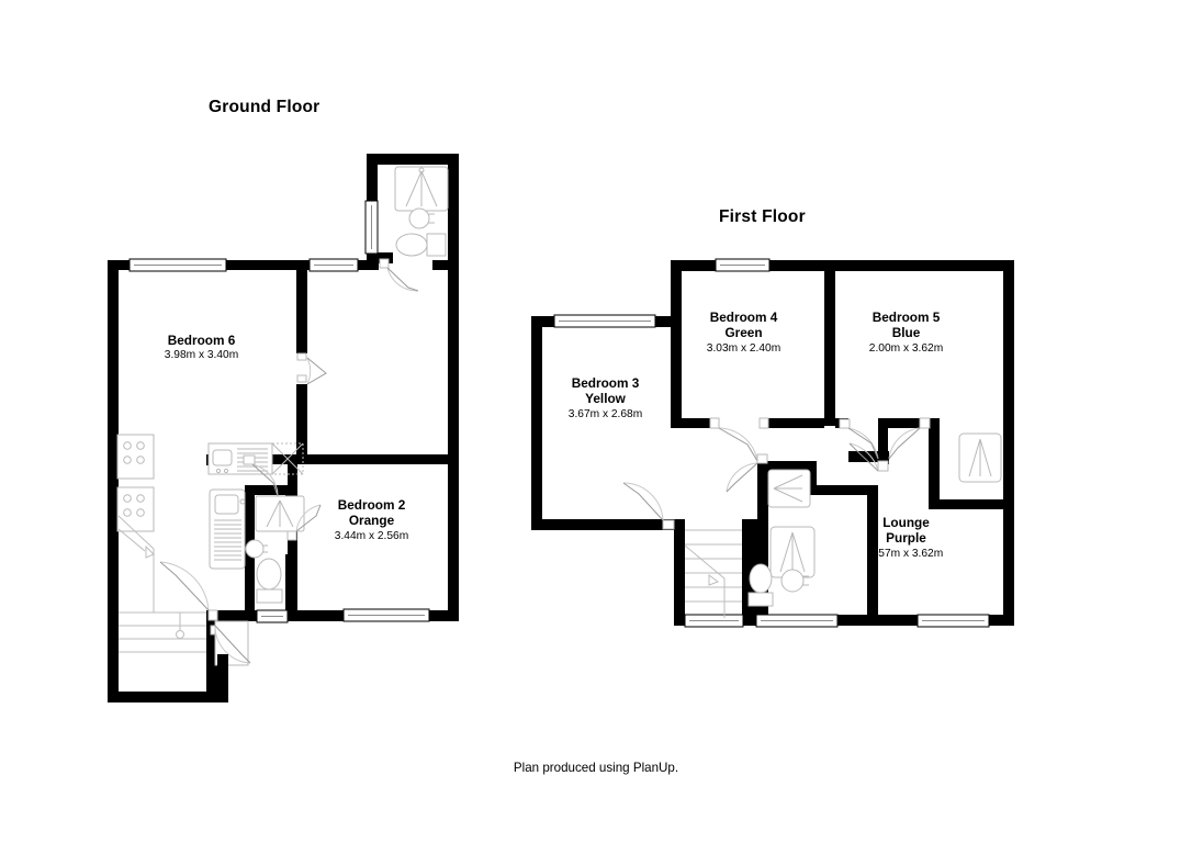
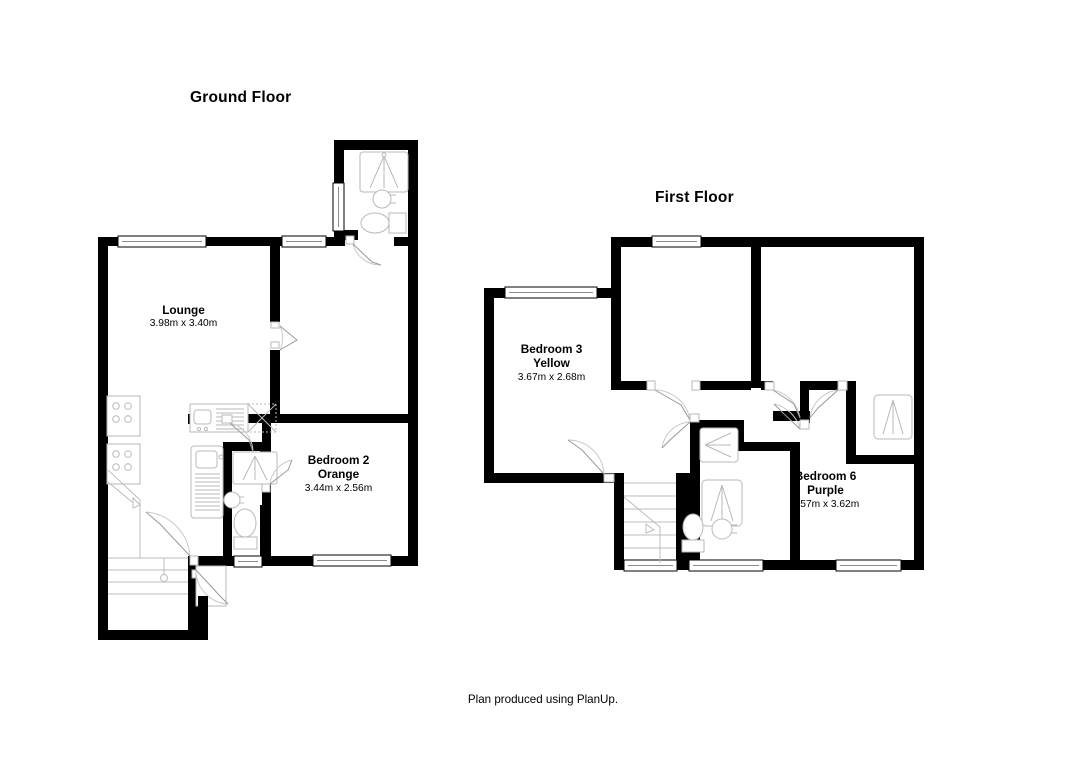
  Ground Floor
  First Floor
- Bedroom 6
+ Lounge
  3.98m x 3.40m
  Bedroom 2
  Orange
  3.44m x 2.56m
  Bedroom 3
  Yellow
  3.67m x 2.68m
- Bedroom 4
- Green
- 3.03m x 2.40m
- Bedroom 5
- Blue
- 2.00m x 3.62m
- Lounge
+ Bedroom 6
  Purple
  2.57m x 3.62m
  Plan produced using PlanUp.
